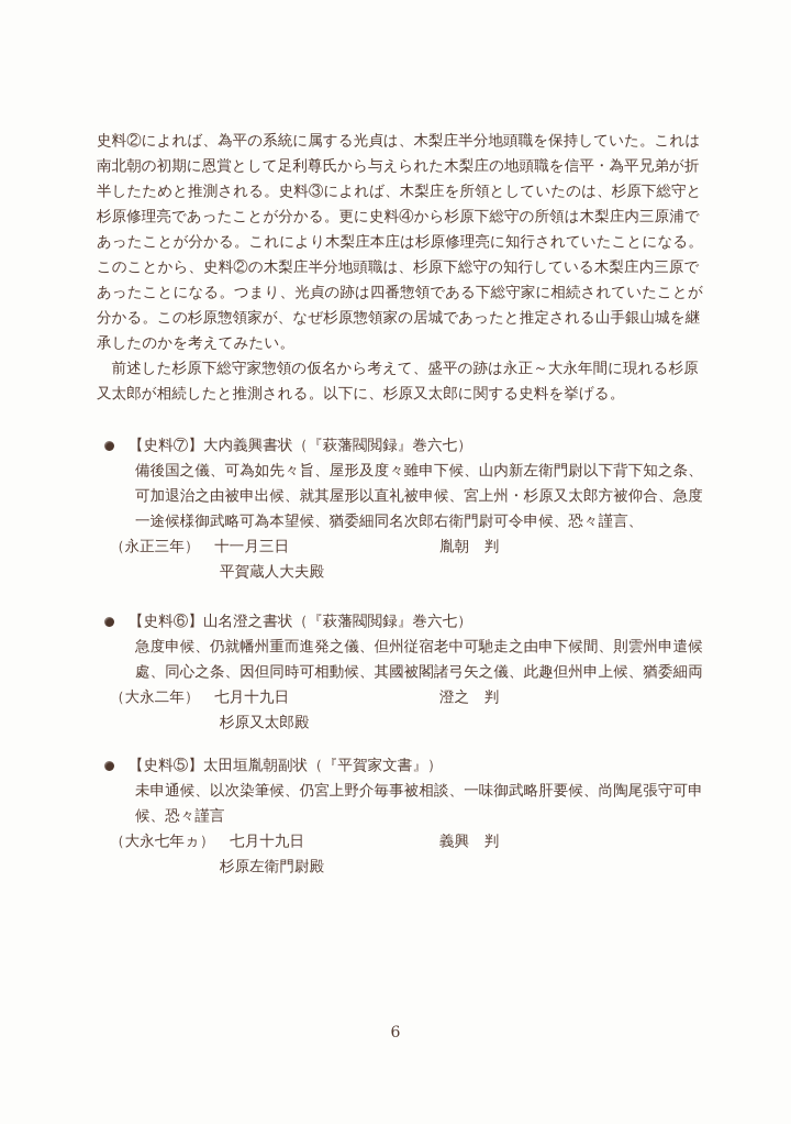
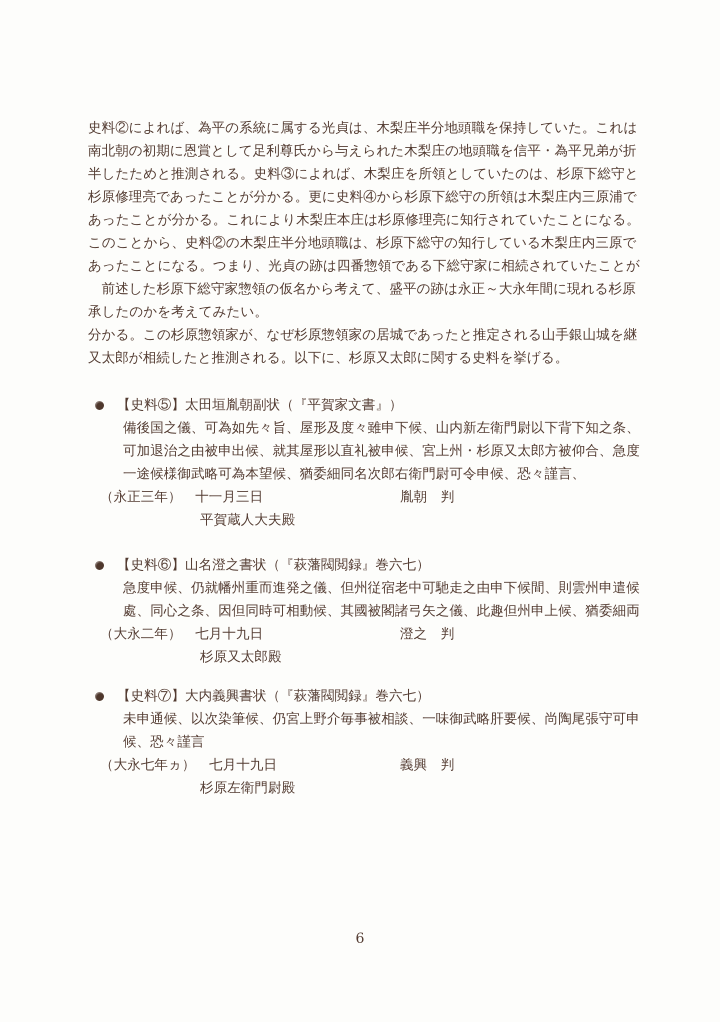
  史料②によれば、為平の系統に属する光貞は、木梨庄半分地頭職を保持していた。これは
  南北朝の初期に恩賞として足利尊氏から与えられた木梨庄の地頭職を信平・為平兄弟が折
  半したためと推測される。史料③によれば、木梨庄を所領としていたのは、杉原下総守と
  杉原修理亮であったことが分かる。更に史料④から杉原下総守の所領は木梨庄内三原浦で
  あったことが分かる。これにより木梨庄本庄は杉原修理亮に知行されていたことになる。
  このことから、史料②の木梨庄半分地頭職は、杉原下総守の知行している木梨庄内三原で
  あったことになる。つまり、光貞の跡は四番惣領である下総守家に相続されていたことが
- 分かる。この杉原惣領家が、なぜ杉原惣領家の居城であったと推定される山手銀山城を継
+ 前述した杉原下総守家惣領の仮名から考えて、盛平の跡は永正～大永年間に現れる杉原
  承したのかを考えてみたい。
- 前述した杉原下総守家惣領の仮名から考えて、盛平の跡は永正～大永年間に現れる杉原
+ 分かる。この杉原惣領家が、なぜ杉原惣領家の居城であったと推定される山手銀山城を継
  又太郎が相続したと推測される。以下に、杉原又太郎に関する史料を挙げる。
- 【史料⑦】大内義興書状（『萩藩閥閲録』巻六七）
+ 【史料⑤】太田垣胤朝副状（『平賀家文書』）
  備後国之儀、可為如先々旨、屋形及度々雖申下候、山内新左衛門尉以下背下知之条、
  可加退治之由被申出候、就其屋形以直礼被申候、宮上州・杉原又太郎方被仰合、急度
  一途候様御武略可為本望候、猶委細同名次郎右衛門尉可令申候、恐々謹言、
  （永正三年） 十一月三日
  胤朝 判
  平賀蔵人大夫殿
  【史料⑥】山名澄之書状（『萩藩閥閲録』巻六七）
  急度申候、仍就幡州重而進発之儀、但州従宿老中可馳走之由申下候間、則雲州申遣候
  處、同心之条、因但同時可相動候、其國被閣諸弓矢之儀、此趣但州申上候、猶委細両
  （大永二年） 七月十九日
  澄之 判
  杉原又太郎殿
- 【史料⑤】太田垣胤朝副状（『平賀家文書』）
+ 【史料⑦】大内義興書状（『萩藩閥閲録』巻六七）
  未申通候、以次染筆候、仍宮上野介毎事被相談、一味御武略肝要候、尚陶尾張守可申
  候、恐々謹言
  （大永七年ヵ） 七月十九日
  義興 判
  杉原左衛門尉殿
  6
